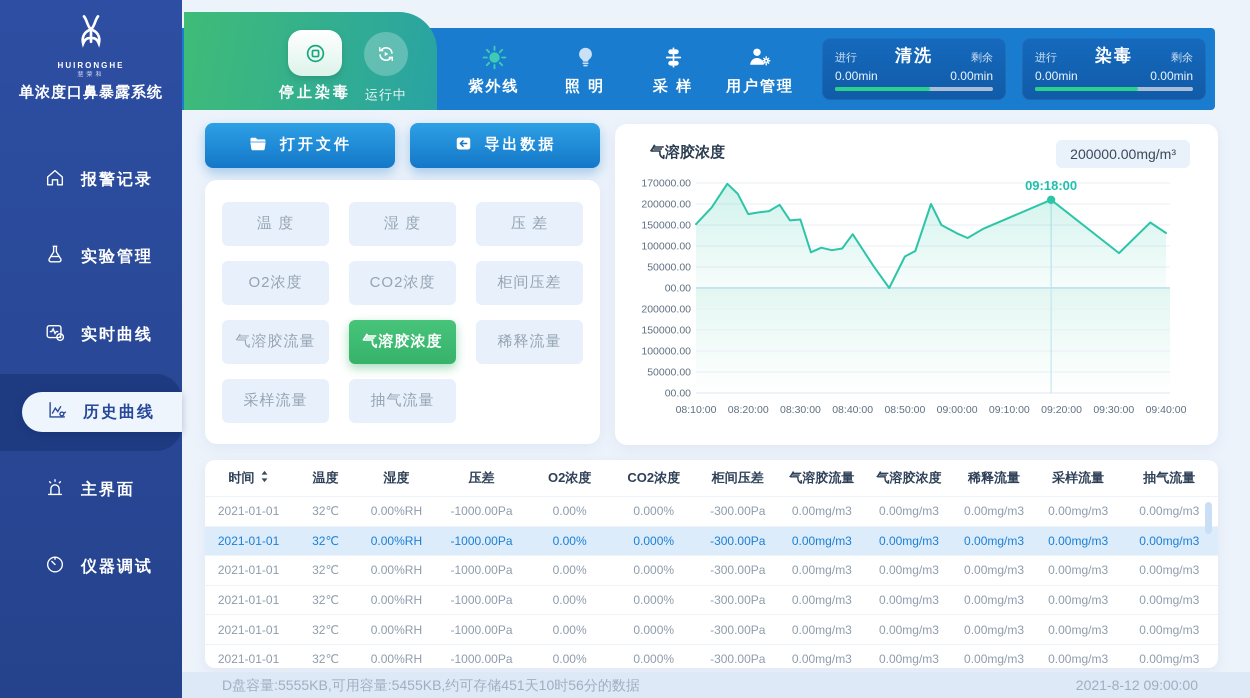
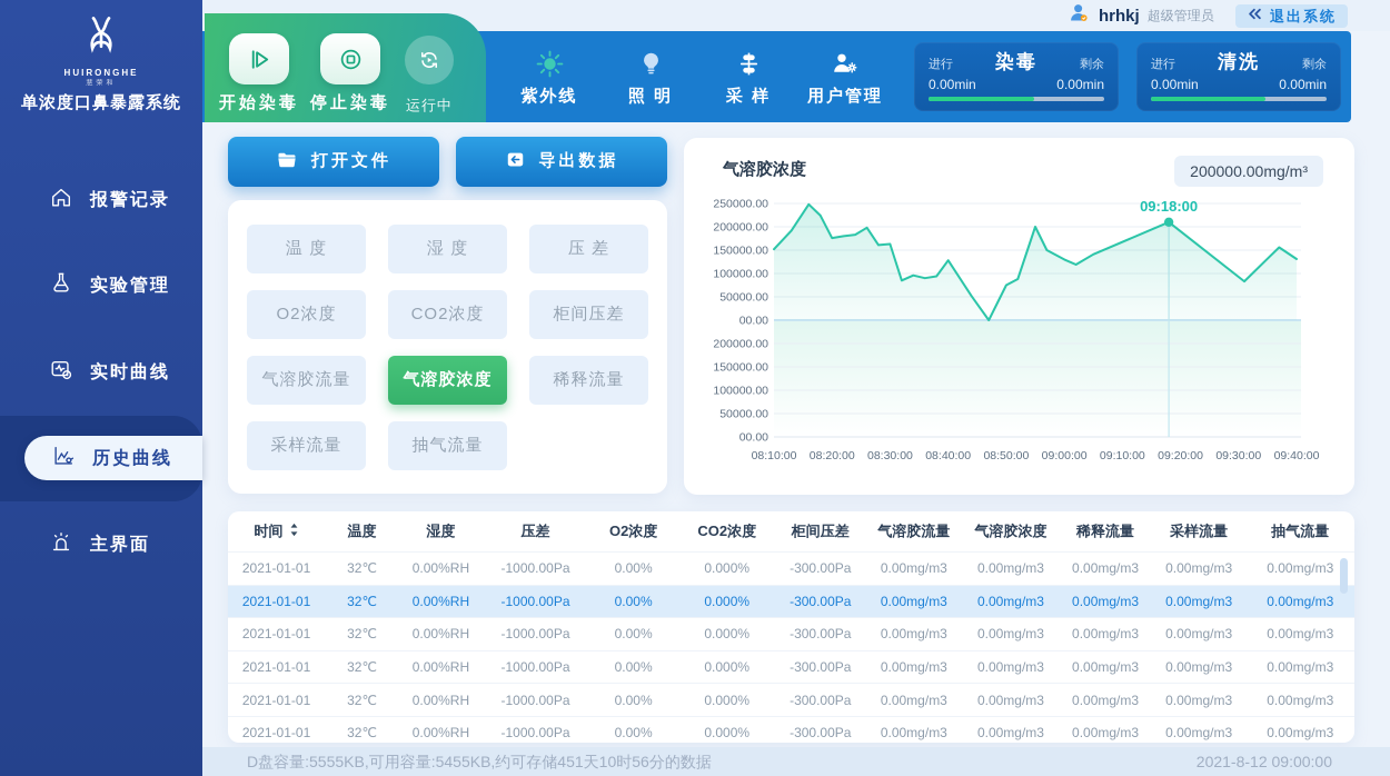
+ hrhkj
+ 超级管理员
+ 退出系统
+ 开始染毒
  停止染毒
  运行中
  紫外线
  照 明
  采 样
  用户管理
  进行
- 清洗
+ 染毒
  剩余
  0.00min
  0.00min
  进行
- 染毒
+ 清洗
  剩余
  0.00min
  0.00min
  HUIRONGHE
  单浓度口鼻暴露系统
  报警记录
  实验管理
  实时曲线
  历史曲线
  主界面
- 仪器调试
  打开文件
  导出数据
  温 度
  湿 度
  压 差
  O2浓度
  CO2浓度
  柜间压差
  气溶胶流量
  气溶胶浓度
  稀释流量
  采样流量
  抽气流量
  气溶胶浓度
  200000.00mg/m³
- 170000.00
+ 250000.00
  200000.00
  150000.00
  100000.00
  50000.00
  00.00
  200000.00
  150000.00
  100000.00
  50000.00
  00.00
  08:10:00
  08:20:00
  08:30:00
  08:40:00
  08:50:00
  09:00:00
  09:10:00
  09:20:00
  09:30:00
  09:40:00
  09:18:00
  时间
  温度
  湿度
  压差
  O2浓度
  CO2浓度
  柜间压差
  气溶胶流量
  气溶胶浓度
  稀释流量
  采样流量
  抽气流量
  2021-01-01
  32℃
  0.00%RH
  -1000.00Pa
  0.00%
  0.000%
  -300.00Pa
  0.00mg/m3
  0.00mg/m3
  0.00mg/m3
  0.00mg/m3
  0.00mg/m3
  2021-01-01
  32℃
  0.00%RH
  -1000.00Pa
  0.00%
  0.000%
  -300.00Pa
  0.00mg/m3
  0.00mg/m3
  0.00mg/m3
  0.00mg/m3
  0.00mg/m3
  2021-01-01
  32℃
  0.00%RH
  -1000.00Pa
  0.00%
  0.000%
  -300.00Pa
  0.00mg/m3
  0.00mg/m3
  0.00mg/m3
  0.00mg/m3
  0.00mg/m3
  2021-01-01
  32℃
  0.00%RH
  -1000.00Pa
  0.00%
  0.000%
  -300.00Pa
  0.00mg/m3
  0.00mg/m3
  0.00mg/m3
  0.00mg/m3
  0.00mg/m3
  2021-01-01
  32℃
  0.00%RH
  -1000.00Pa
  0.00%
  0.000%
  -300.00Pa
  0.00mg/m3
  0.00mg/m3
  0.00mg/m3
  0.00mg/m3
  0.00mg/m3
  2021-01-01
  32℃
  0.00%RH
  -1000.00Pa
  0.00%
  0.000%
  -300.00Pa
  0.00mg/m3
  0.00mg/m3
  0.00mg/m3
  0.00mg/m3
  0.00mg/m3
  D盘容量:5555KB,可用容量:5455KB,约可存储451天10时56分的数据
  2021-8-12 09:00:00
